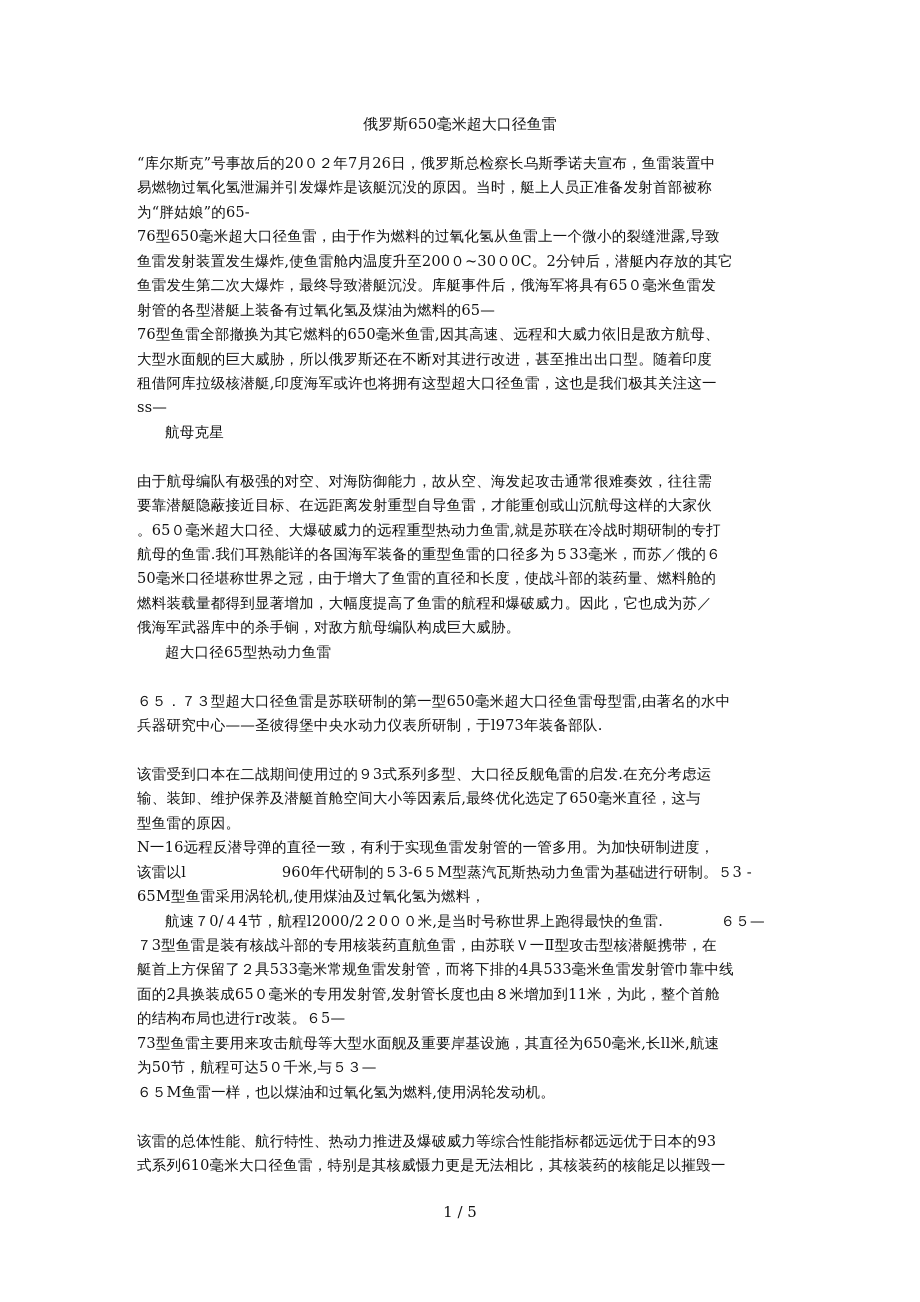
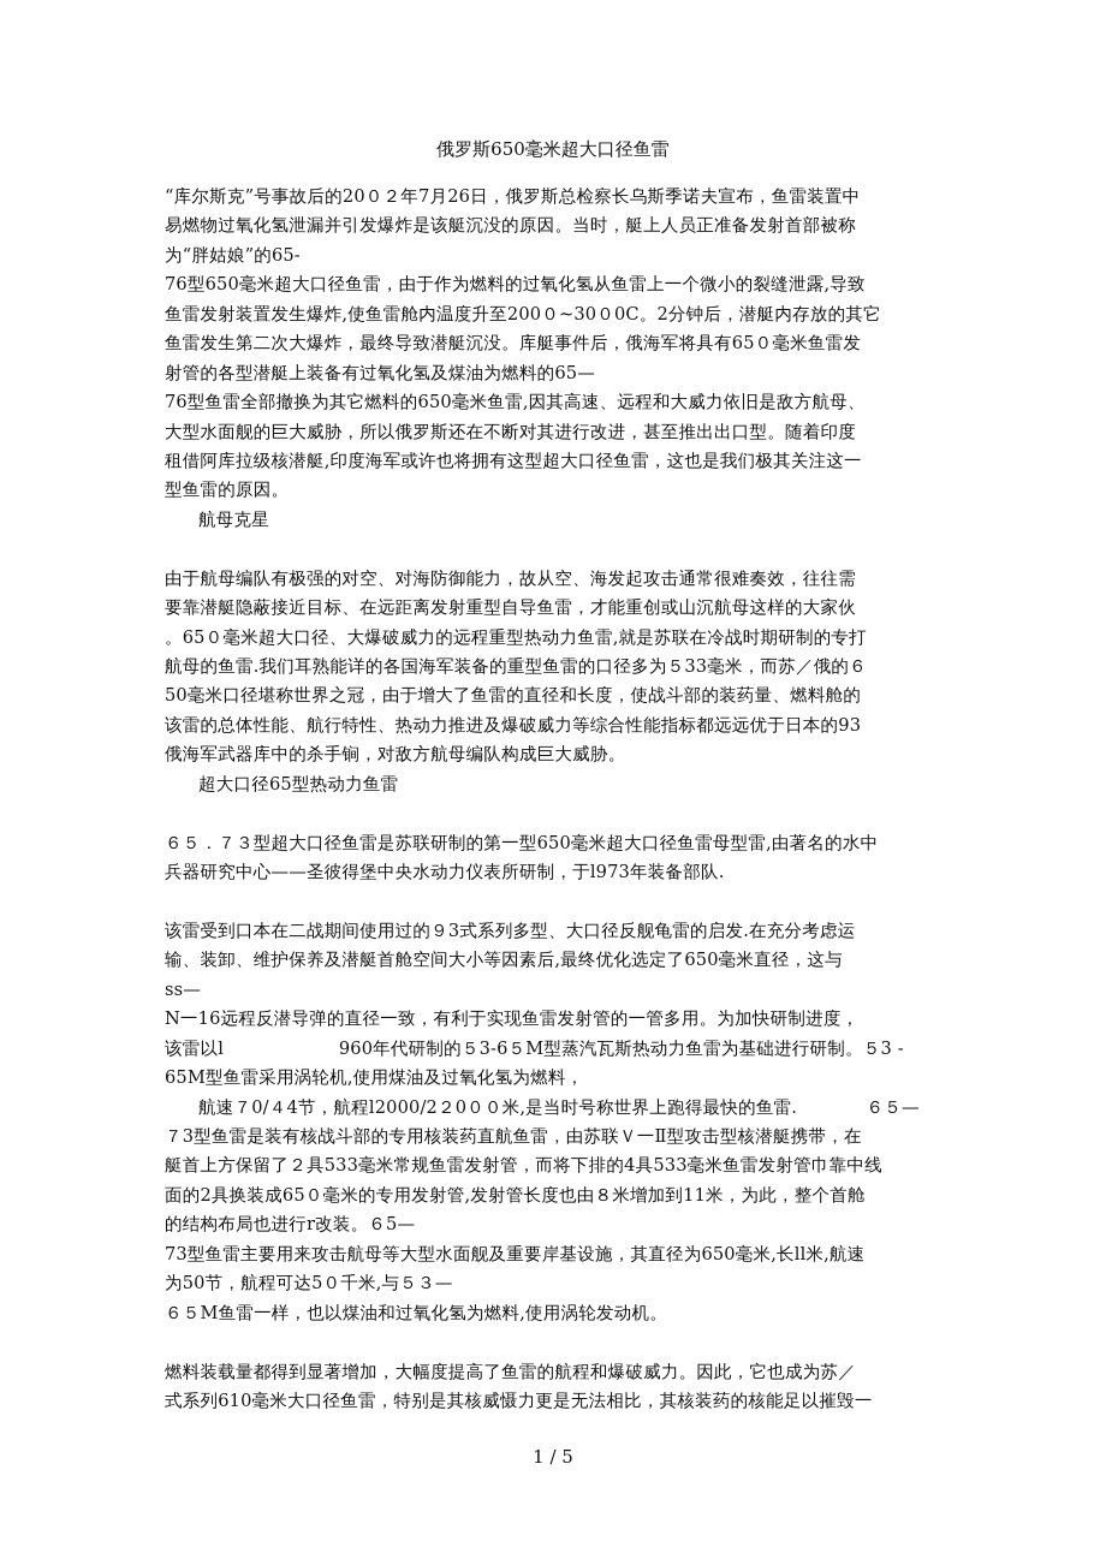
  俄罗斯650毫米超大口径鱼雷
  “库尔斯克”号事故后的20０２年7月26日，俄罗斯总检察长乌斯季诺夫宣布，鱼雷装置中
  易燃物过氧化氢泄漏并引发爆炸是该艇沉没的原因。当时，艇上人员正准备发射首部被称
  为“胖姑娘”的65-
  76型650毫米超大口径鱼雷，由于作为燃料的过氧化氢从鱼雷上一个微小的裂缝泄露,导致
  鱼雷发射装置发生爆炸,使鱼雷舱内温度升至200０~30０0C。2分钟后，潜艇内存放的其它
  鱼雷发生第二次大爆炸，最终导致潜艇沉没。库艇事件后，俄海军将具有65０毫米鱼雷发
  射管的各型潜艇上装备有过氧化氢及煤油为燃料的65—
  76型鱼雷全部撤换为其它燃料的650毫米鱼雷,因其高速、远程和大威力依旧是敌方航母、
  大型水面舰的巨大威胁，所以俄罗斯还在不断对其进行改进，甚至推出出口型。随着印度
  租借阿库拉级核潜艇,印度海军或许也将拥有这型超大口径鱼雷，这也是我们极其关注这一
- ss—
+ 型鱼雷的原因。
  航母克星
  由于航母编队有极强的对空、对海防御能力，故从空、海发起攻击通常很难奏效，往往需
  要靠潜艇隐蔽接近目标、在远距离发射重型自导鱼雷，才能重创或山沉航母这样的大家伙
  。65０毫米超大口径、大爆破威力的远程重型热动力鱼雷,就是苏联在冷战时期研制的专打
  航母的鱼雷.我们耳熟能详的各国海军装备的重型鱼雷的口径多为５33毫米，而苏／俄的６
  50毫米口径堪称世界之冠，由于增大了鱼雷的直径和长度，使战斗部的装药量、燃料舱的
- 燃料装载量都得到显著增加，大幅度提高了鱼雷的航程和爆破威力。因此，它也成为苏／
+ 该雷的总体性能、航行特性、热动力推进及爆破威力等综合性能指标都远远优于日本的93
  俄海军武器库中的杀手锏，对敌方航母编队构成巨大威胁。
  超大口径65型热动力鱼雷
  ６５．７３型超大口径鱼雷是苏联研制的第一型650毫米超大口径鱼雷母型雷,由著名的水中
  兵器研究中心——圣彼得堡中央水动力仪表所研制，于l973年装备部队.
  该雷受到口本在二战期间使用过的９3式系列多型、大口径反舰龟雷的启发.在充分考虑运
  输、装卸、维护保养及潜艇首舱空间大小等因素后,最终优化选定了650毫米直径，这与
- 型鱼雷的原因。
+ ss—
  N一16远程反潜导弹的直径一致，有利于实现鱼雷发射管的一管多用。为加快研制进度，
  该雷以l 960年代研制的５3-6５M型蒸汽瓦斯热动力鱼雷为基础进行研制。５3 -
  65M型鱼雷采用涡轮机,使用煤油及过氧化氢为燃料，
  航速７0/４4节，航程l2000/2２0００米,是当时号称世界上跑得最快的鱼雷. ６５—
  ７3型鱼雷是装有核战斗部的专用核装药直航鱼雷，由苏联Ｖ一Ⅱ型攻击型核潜艇携带，在
  艇首上方保留了２具533毫米常规鱼雷发射管，而将下排的4具533毫米鱼雷发射管巾靠中线
  面的2具换装成65０毫米的专用发射管,发射管长度也由８米增加到11米，为此，整个首舱
  的结构布局也进行r改装。６5—
  73型鱼雷主要用来攻击航母等大型水面舰及重要岸基设施，其直径为650毫米,长ll米,航速
  为50节，航程可达5０千米,与５３—
  ６５M鱼雷一样，也以煤油和过氧化氢为燃料,使用涡轮发动机。
- 该雷的总体性能、航行特性、热动力推进及爆破威力等综合性能指标都远远优于日本的93
+ 燃料装载量都得到显著增加，大幅度提高了鱼雷的航程和爆破威力。因此，它也成为苏／
  式系列610毫米大口径鱼雷，特别是其核威慑力更是无法相比，其核装药的核能足以摧毁一
  1 / 5
